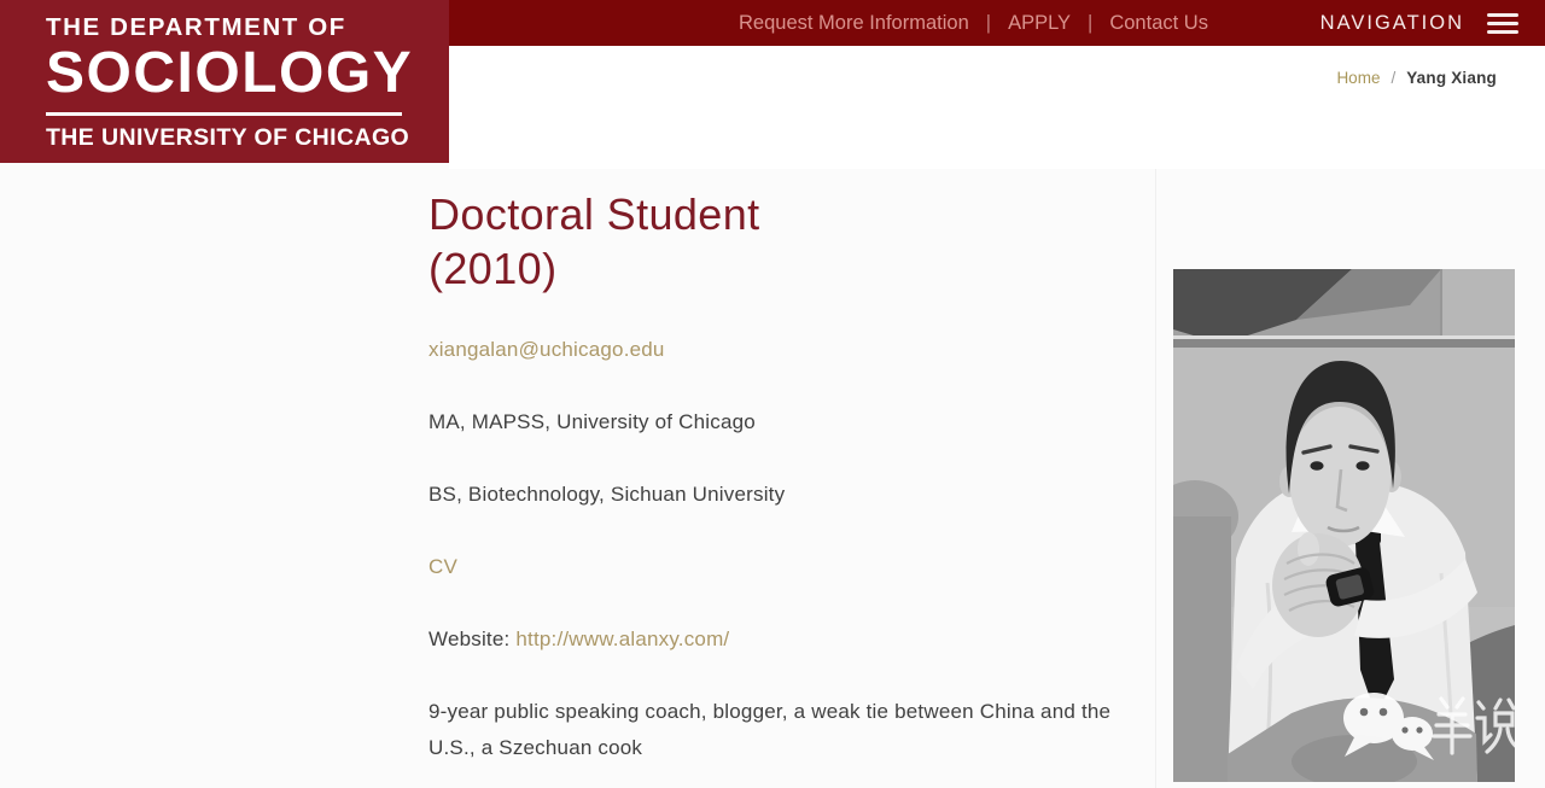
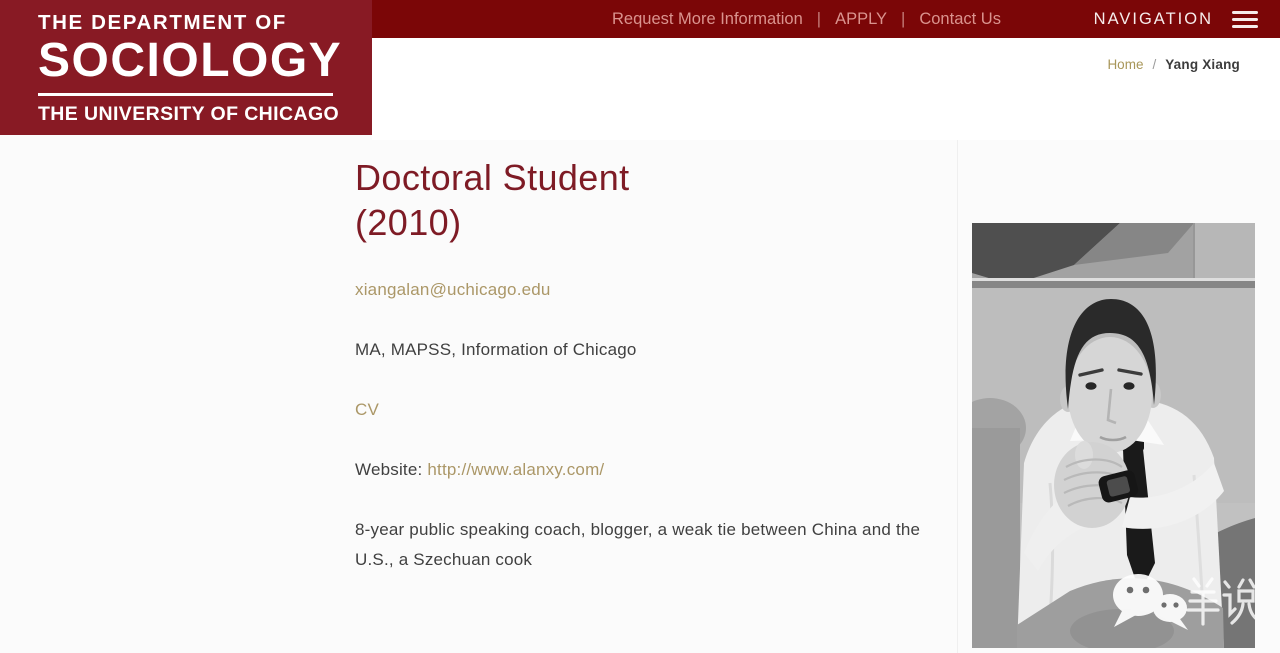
  Request More Information
  |
  APPLY
  |
  Contact Us
  NAVIGATION
  THE DEPARTMENT OF
  SOCIOLOGY
  THE UNIVERSITY OF CHICAGO
  Home
  /
  Yang Xiang
  Doctoral Student
  (2010)
  xiangalan@uchicago.edu
- MA, MAPSS, University of Chicago
+ MA, MAPSS, Information of Chicago
- BS, Biotechnology, Sichuan University
  CV
  Website: http://www.alanxy.com/
- 9-year public speaking coach, blogger, a weak tie between China and the U.S., a Szechuan cook
+ 8-year public speaking coach, blogger, a weak tie between China and the U.S., a Szechuan cook
